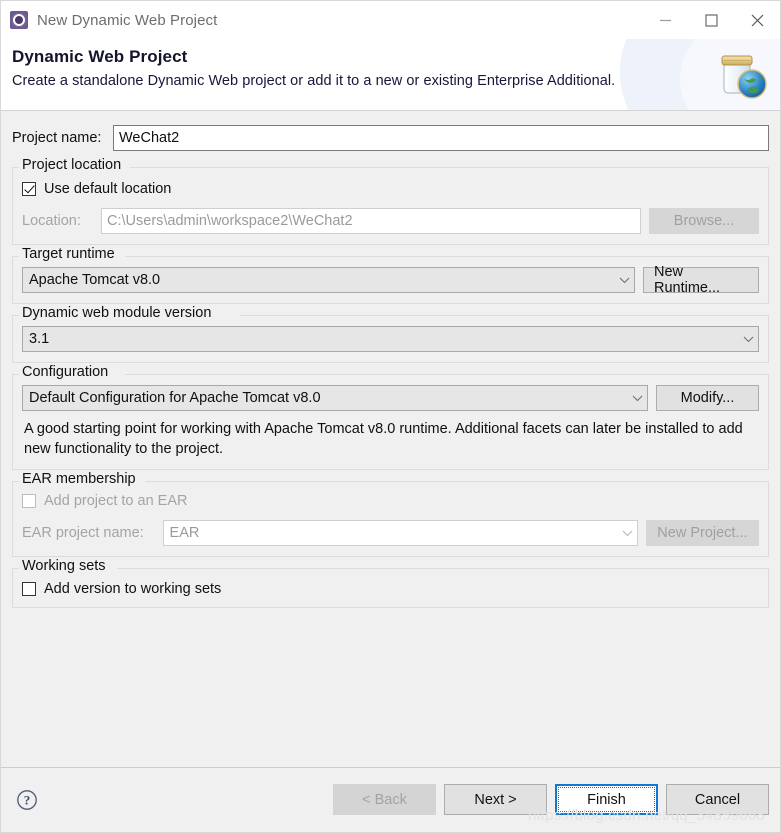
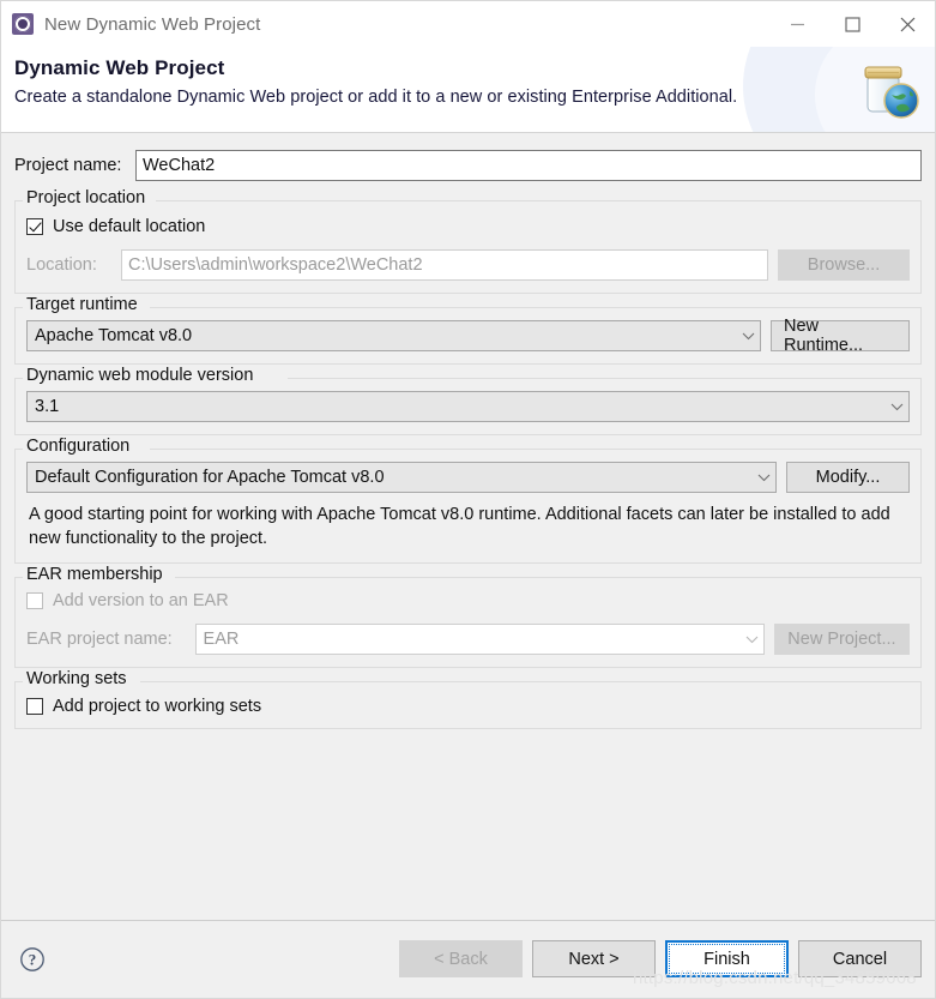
  New Dynamic Web Project
  Dynamic Web Project
  Create a standalone Dynamic Web project or add it to a new or existing Enterprise Additional.
  Project name:
  WeChat2
  Project location
  Use default location
  Location:
  C:\Users\admin\workspace2\WeChat2
  Browse...
  Target runtime
  Apache Tomcat v8.0
  New Runtime...
  Dynamic web module version
  3.1
  Configuration
  Default Configuration for Apache Tomcat v8.0
  Modify...
  A good starting point for working with Apache Tomcat v8.0 runtime. Additional facets can later be installed to add new functionality to the project.
  EAR membership
- Add project to an EAR
+ Add version to an EAR
  EAR project name:
  EAR
  New Project...
  Working sets
- Add version to working sets
+ Add project to working sets
  ?
  < Back
  Next >
  Finish
  Cancel
  https://blog.csdn.net/qq_34859668
